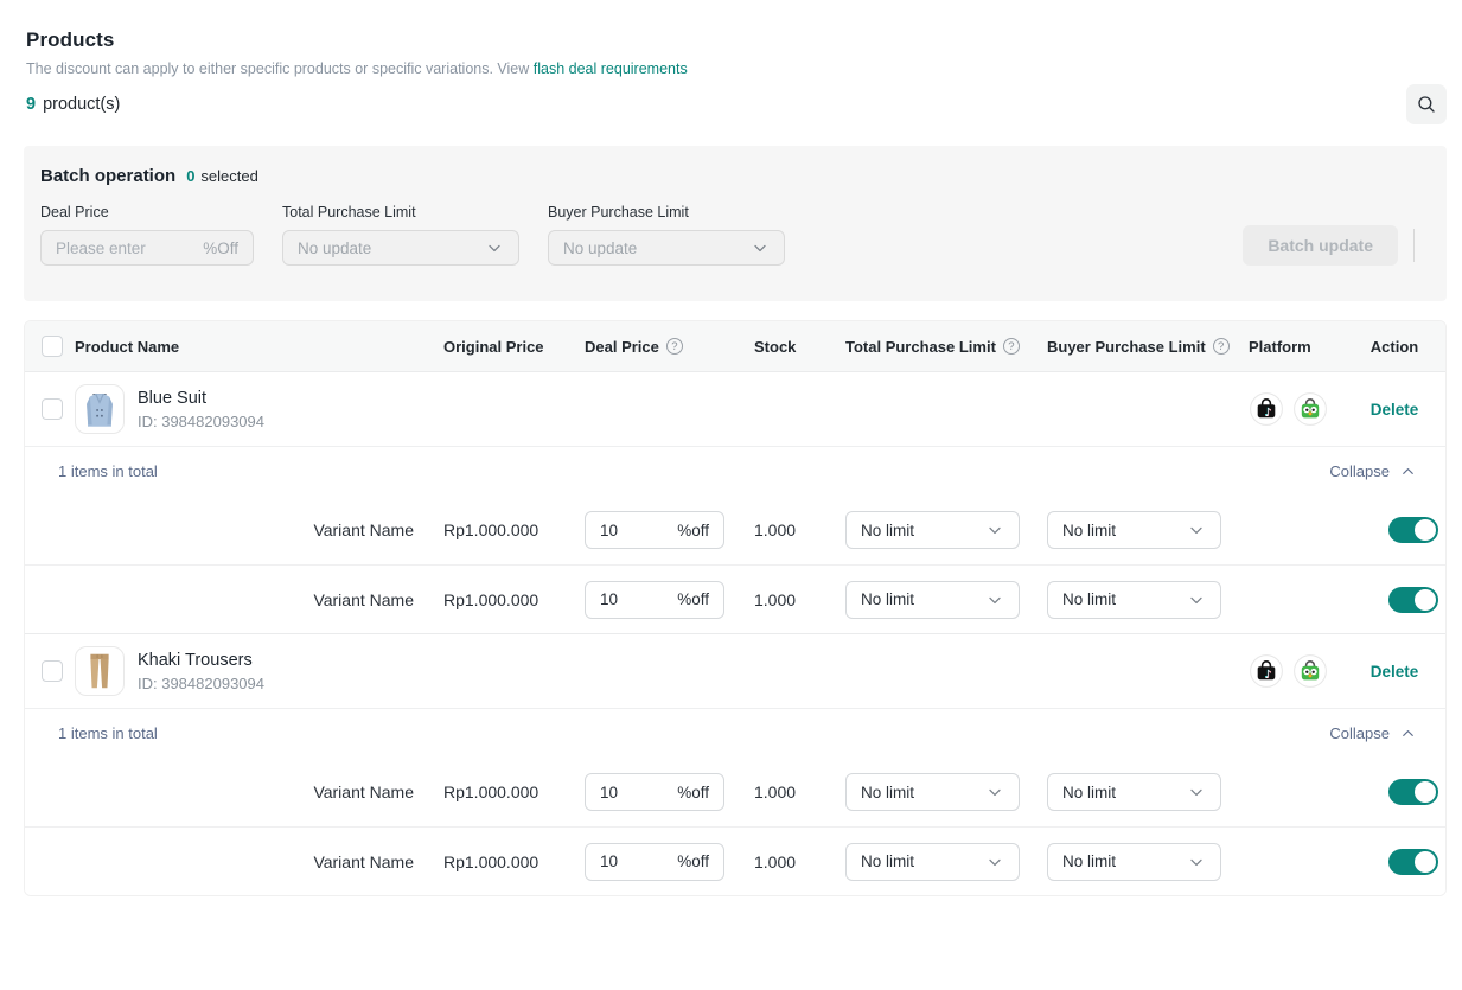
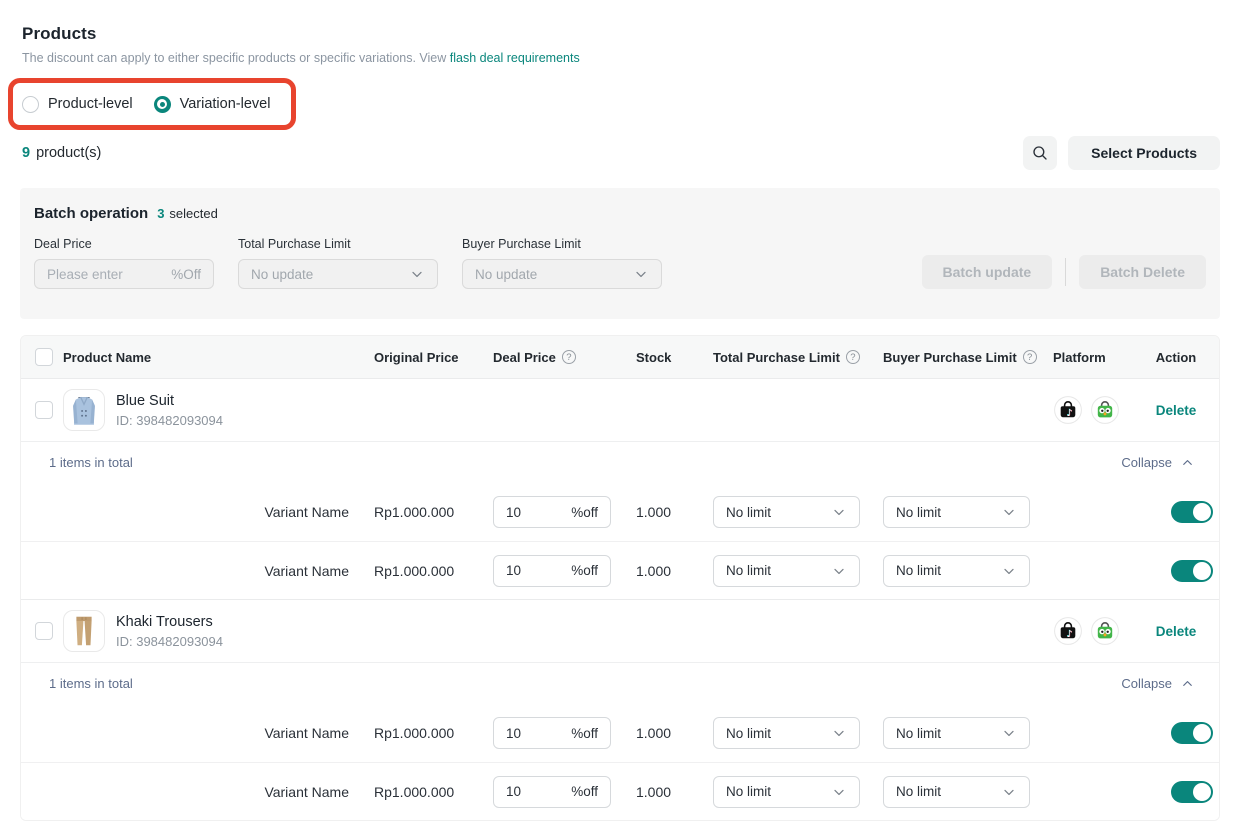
  Products
  The discount can apply to either specific products or specific variations. View flash deal requirements
+ Product-level
+ Variation-level
  9
  product(s)
+ Select Products
  Batch operation
- 0
+ 3
  selected
  Deal Price
  Please enter
  %Off
  Total Purchase Limit
  No update
  Buyer Purchase Limit
  No update
  Batch update
+ Batch Delete
  Product Name
  Original Price
  Deal Price
  Stock
  Total Purchase Limit
  Buyer Purchase Limit
  Platform
  Action
  Blue Suit
  ID: 398482093094
  Delete
  1 items in total
  Collapse
  Variant Name
  Rp1.000.000
  10
  %off
  1.000
  No limit
  No limit
  Variant Name
  Rp1.000.000
  10
  %off
  1.000
  No limit
  No limit
  Khaki Trousers
  ID: 398482093094
  Delete
  1 items in total
  Collapse
  Variant Name
  Rp1.000.000
  10
  %off
  1.000
  No limit
  No limit
  Variant Name
  Rp1.000.000
  10
  %off
  1.000
  No limit
  No limit
